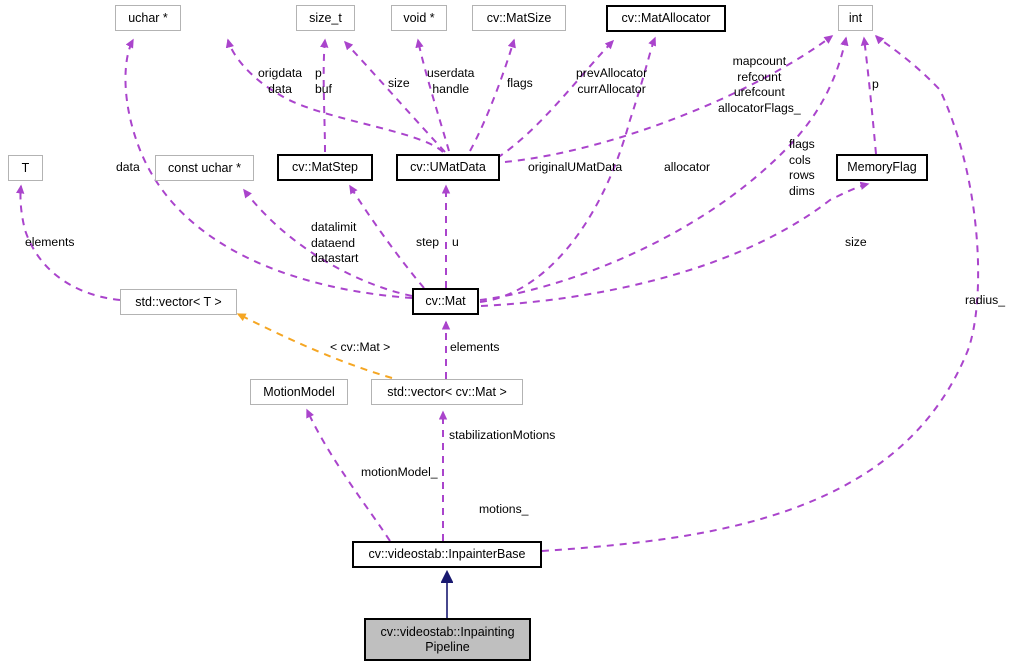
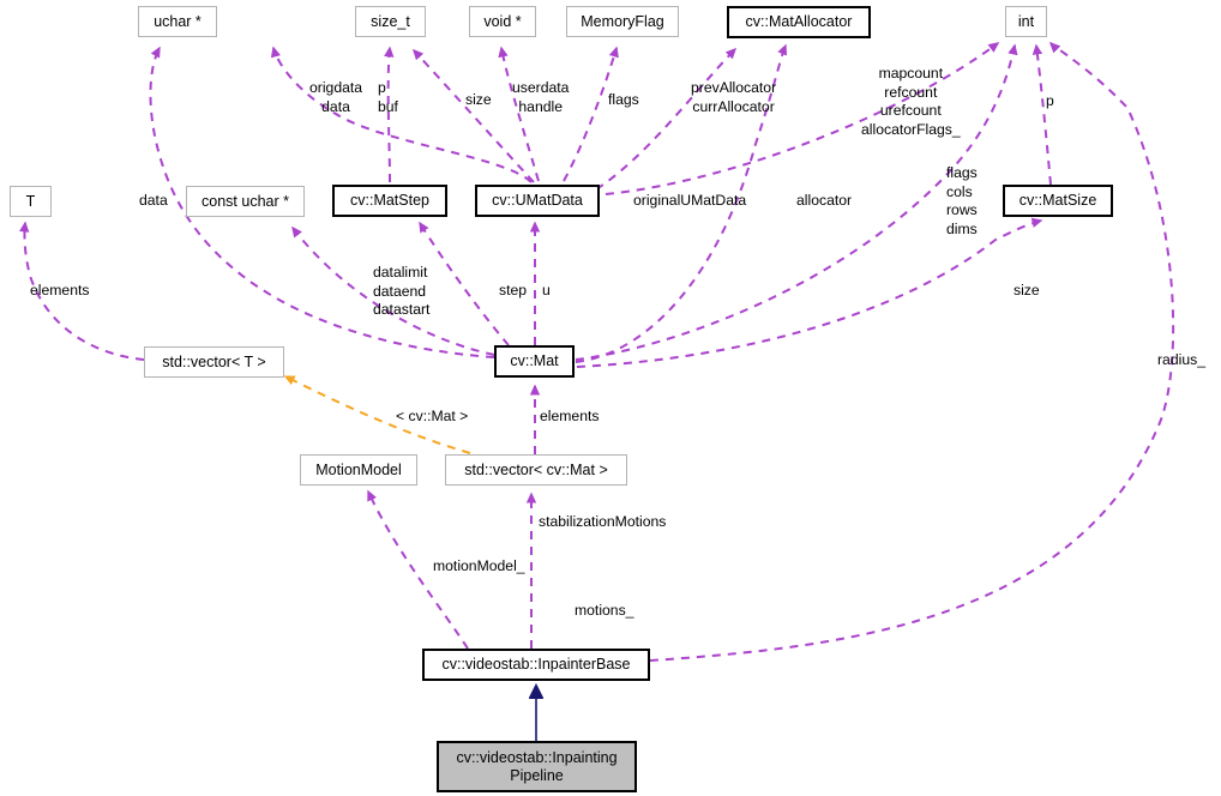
  uchar *
  size_t
  void *
- cv::MatSize
+ MemoryFlag
  cv::MatAllocator
  int
  T
  const uchar *
  cv::MatStep
  cv::UMatData
- MemoryFlag
+ cv::MatSize
  std::vector< T >
  cv::Mat
  MotionModel
  std::vector< cv::Mat >
  cv::videostab::InpainterBase
  cv::videostab::Inpainting
  Pipeline
  origdata
  data
  p
  buf
  size
  userdata
  handle
  flags
  prevAllocator
  currAllocator
  mapcount
  refcount
  urefcount
  allocatorFlags_
  p
  data
  originalUMatData
  allocator
  flags
  cols
  rows
  dims
  elements
  datalimit
  dataend
  datastart
  step
  u
  size
  radius_
  < cv::Mat >
  elements
  stabilizationMotions
  motionModel_
  motions_
